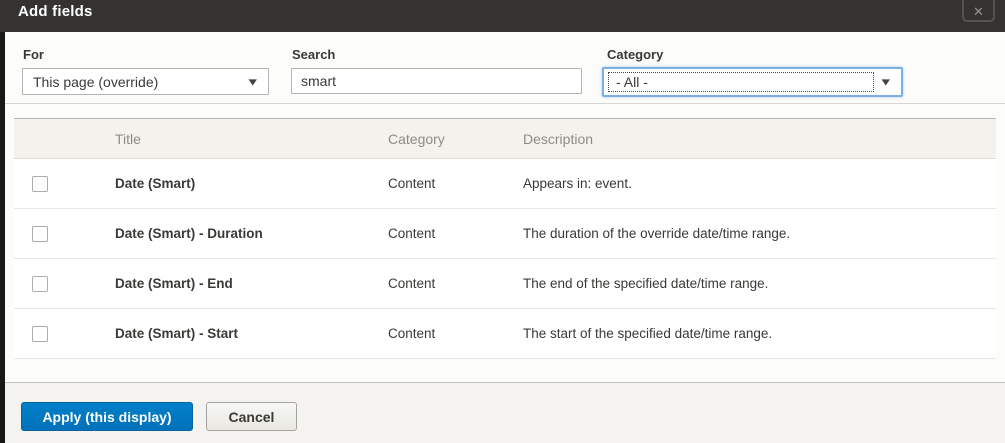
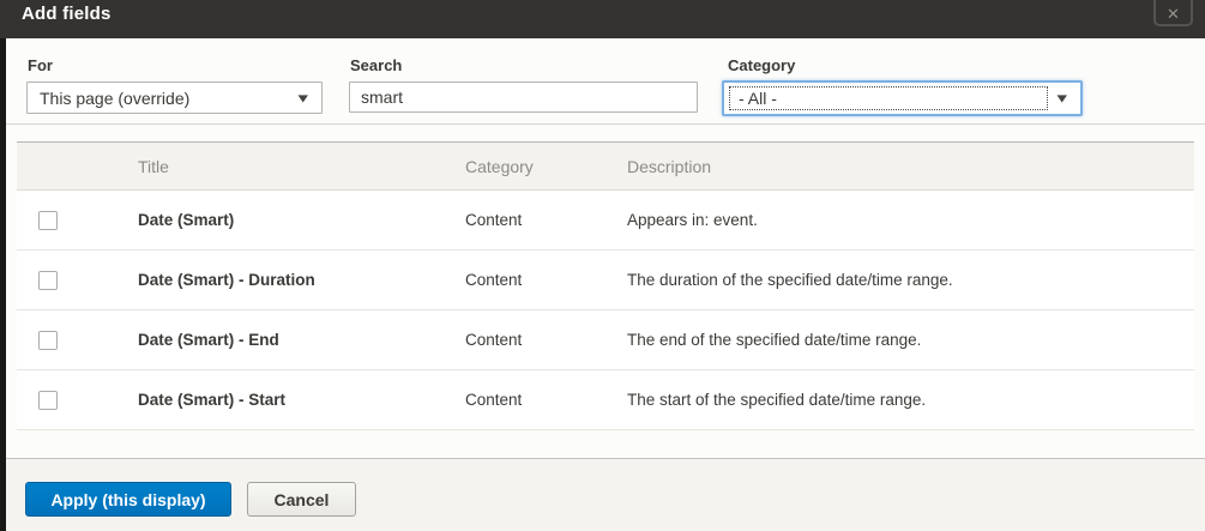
  Add fields
  ✕
  For
  This page (override)
  ▼
  Search
  smart
  Category
  - All -
  ▼
  	Title	Category	Description
  	Date (Smart)	Content	Appears in: event.
- 	Date (Smart) - Duration	Content	The duration of the override date/time range.
+ 	Date (Smart) - Duration	Content	The duration of the specified date/time range.
  	Date (Smart) - End	Content	The end of the specified date/time range.
  	Date (Smart) - Start	Content	The start of the specified date/time range.
  Apply (this display)
  Cancel
